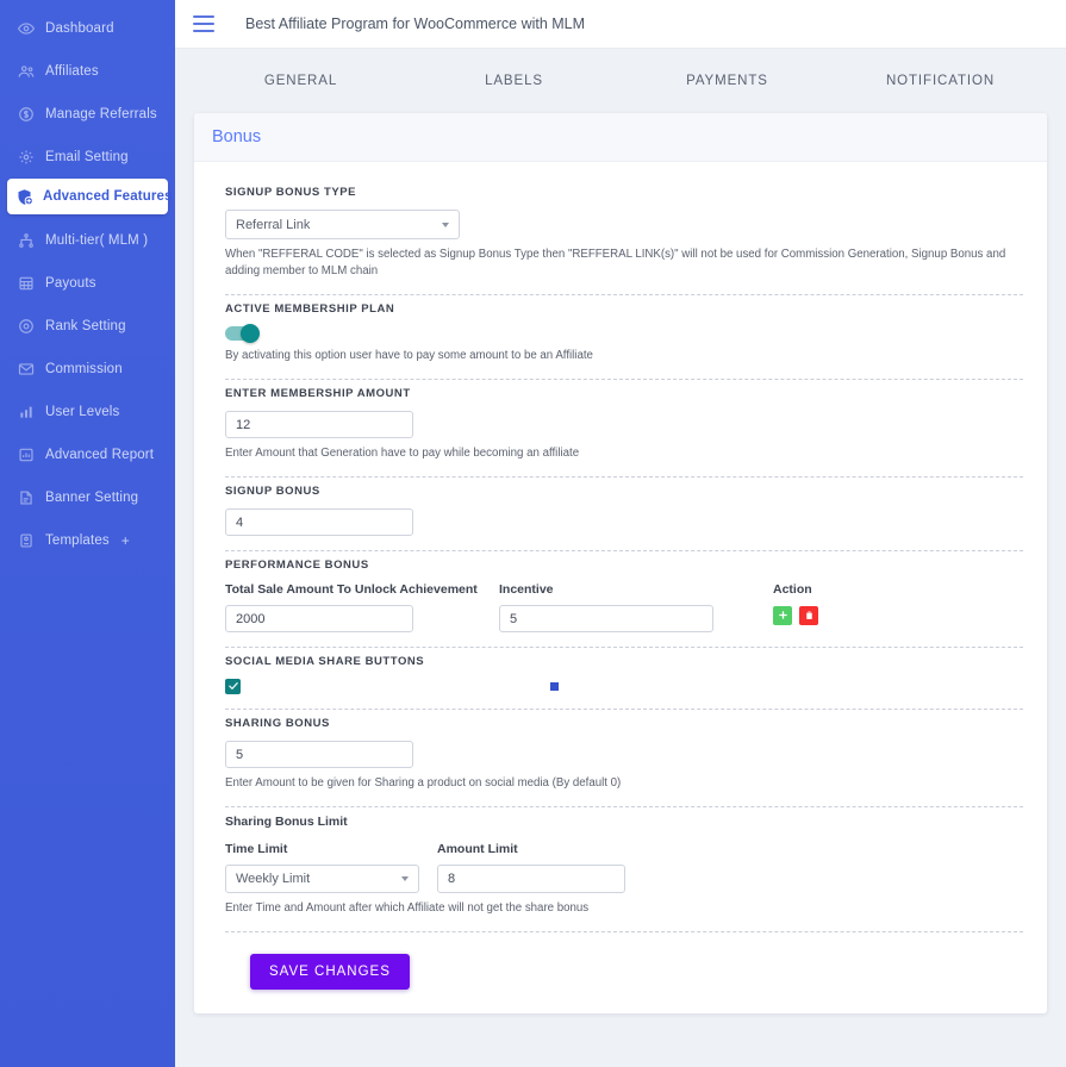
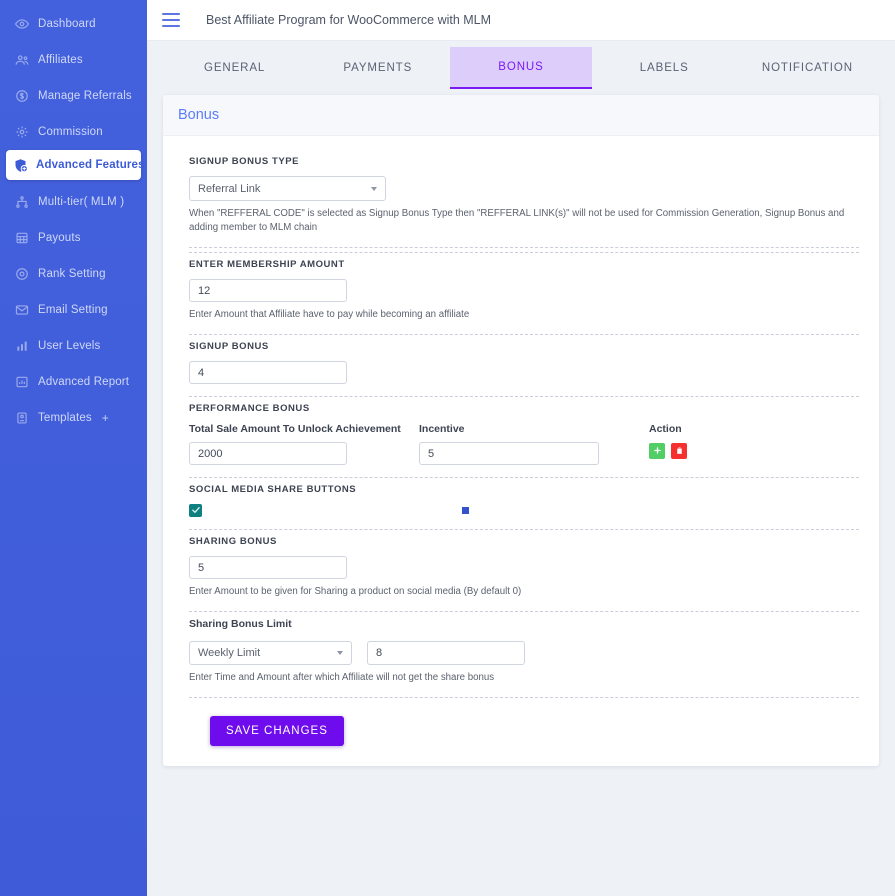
  Dashboard
  Affiliates
  Manage Referrals
- Email Setting
+ Commission
  Advanced Features
  Multi-tier( MLM )
  Payouts
  Rank Setting
- Commission
+ Email Setting
  User Levels
  Advanced Report
- Banner Setting
  Templates
  +
  Best Affiliate Program for WooCommerce with MLM
  GENERAL
- LABELS
+ PAYMENTS
+ BONUS
- PAYMENTS
+ LABELS
  NOTIFICATION
  Bonus
  SIGNUP BONUS TYPE
  Referral Link
  When "REFFERAL CODE" is selected as Signup Bonus Type then "REFFERAL LINK(s)" will not be used for Commission Generation, Signup Bonus and adding member to MLM chain
- ACTIVE MEMBERSHIP PLAN
- By activating this option user have to pay some amount to be an Affiliate
  ENTER MEMBERSHIP AMOUNT
  12
- Enter Amount that Generation have to pay while becoming an affiliate
+ Enter Amount that Affiliate have to pay while becoming an affiliate
  SIGNUP BONUS
  4
  PERFORMANCE BONUS
  Total Sale Amount To Unlock Achievement
  Incentive
  Action
  2000
  5
  SOCIAL MEDIA SHARE BUTTONS
  SHARING BONUS
  5
  Enter Amount to be given for Sharing a product on social media (By default 0)
  Sharing Bonus Limit
- Time Limit
- Amount Limit
  Weekly Limit
  8
  Enter Time and Amount after which Affiliate will not get the share bonus
  SAVE CHANGES
